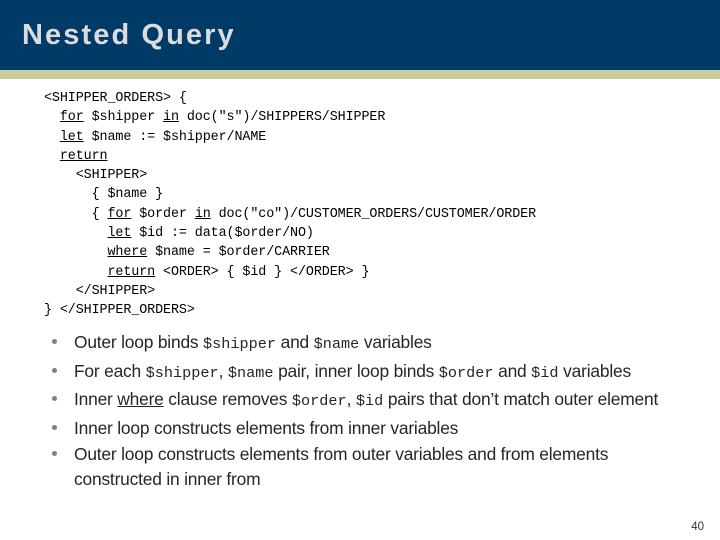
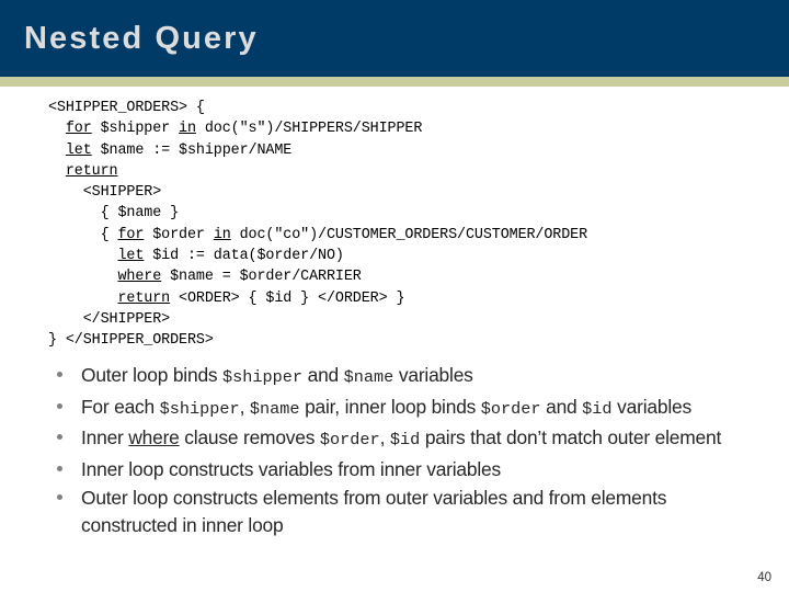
  Nested Query
  <SHIPPER_ORDERS> {
  for $shipper in doc("s")/SHIPPERS/SHIPPER
  let $name := $shipper/NAME
  return
  <SHIPPER>
  { $name }
  { for $order in doc("co")/CUSTOMER_ORDERS/CUSTOMER/ORDER
  let $id := data($order/NO)
  where $name = $order/CARRIER
  return <ORDER> { $id } </ORDER> }
  </SHIPPER>
  } </SHIPPER_ORDERS>
  Outer loop binds $shipper and $name variables
  For each $shipper, $name pair, inner loop binds $order and $id variables
  Inner where clause removes $order, $id pairs that don’t match outer element
- Inner loop constructs elements from inner variables
+ Inner loop constructs variables from inner variables
- Outer loop constructs elements from outer variables and from elements constructed in inner from
+ Outer loop constructs elements from outer variables and from elements constructed in inner loop
  40
